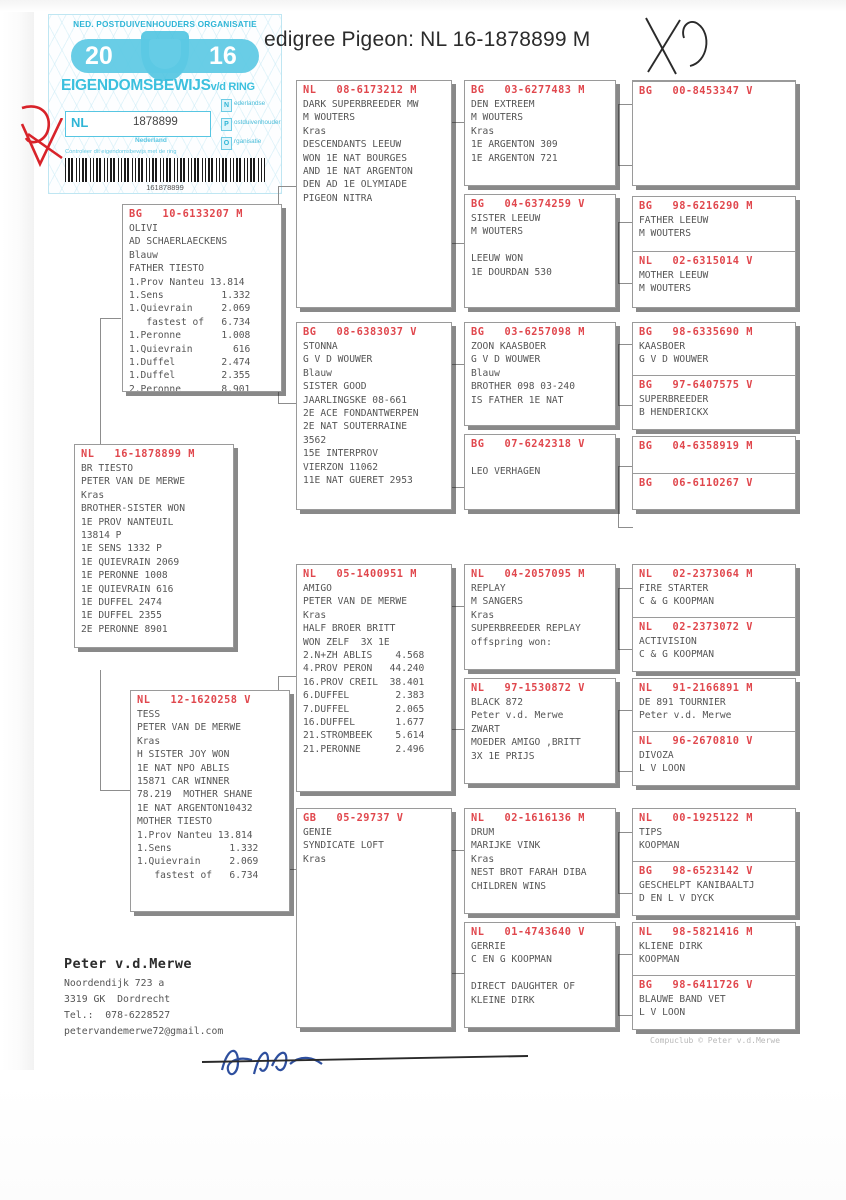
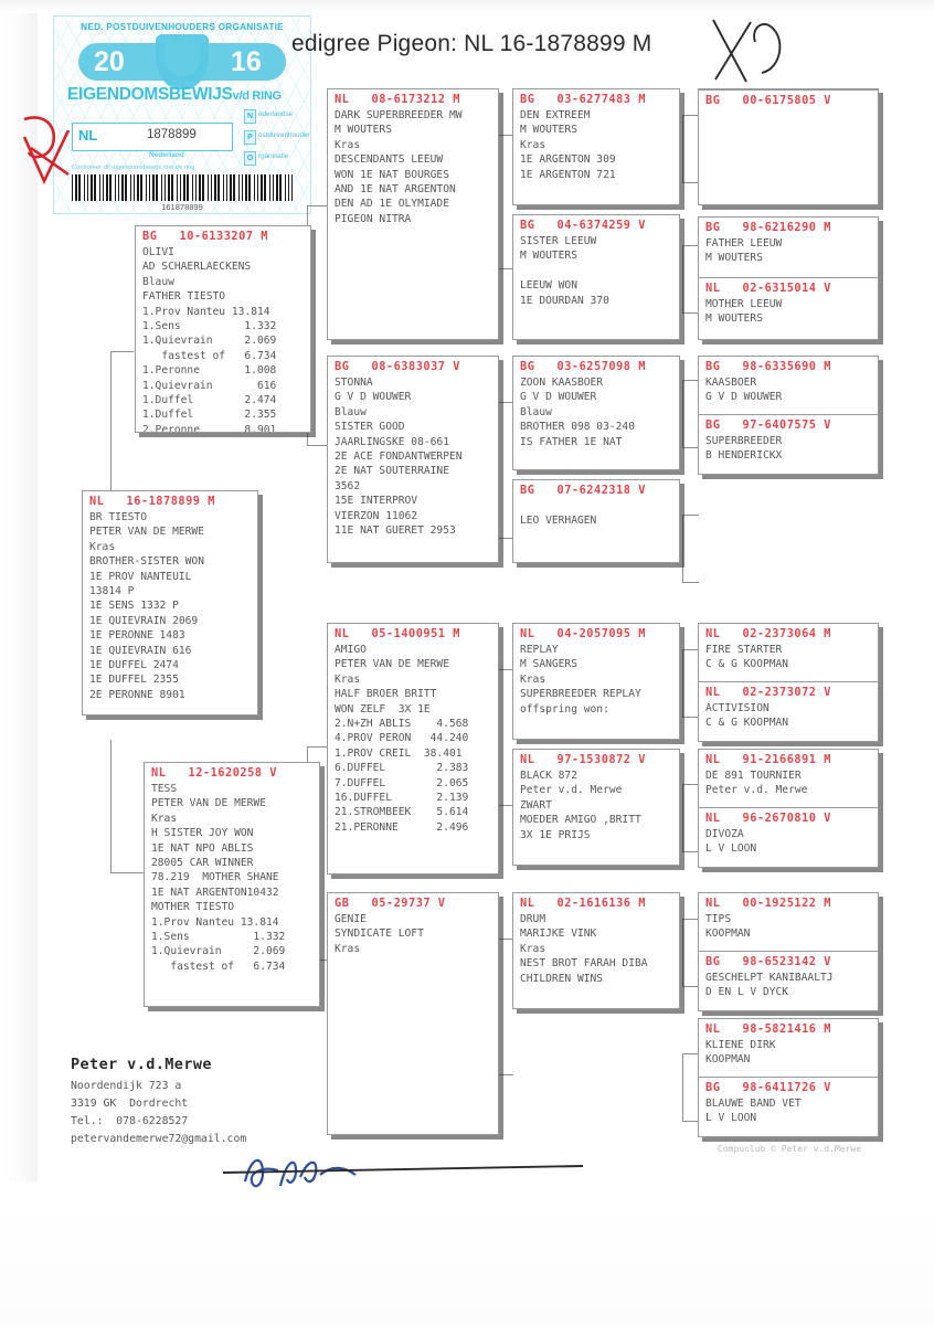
  NED. POSTDUIVENHOUDERS ORGANISATIE
  20
  16
  EIGENDOMSBEWIJSv/d RING
  NL
  1878899
  161878899
  edigree Pigeon: NL 16-1878899 M
  BG 10-6133207 M
  OLIVI
  AD SCHAERLAECKENS
  Blauw
  FATHER TIESTO
  1.Prov Nanteu 13.814
  1.Sens 1.332
  1.Quievrain 2.069
  fastest of 6.734
  1.Peronne 1.008
  1.Quievrain 616
  1.Duffel 2.474
  1.Duffel 2.355
  2.Peronne 8.901
  NL 16-1878899 M
  BR TIESTO
  PETER VAN DE MERWE
  Kras
  BROTHER-SISTER WON
  1E PROV NANTEUIL
  13814 P
  1E SENS 1332 P
  1E QUIEVRAIN 2069
- 1E PERONNE 1008
+ 1E PERONNE 1483
  1E QUIEVRAIN 616
  1E DUFFEL 2474
  1E DUFFEL 2355
  2E PERONNE 8901
  NL 12-1620258 V
  TESS
  PETER VAN DE MERWE
  Kras
  H SISTER JOY WON
  1E NAT NPO ABLIS
- 15871 CAR WINNER
+ 28005 CAR WINNER
  78.219 MOTHER SHANE
  1E NAT ARGENTON10432
  MOTHER TIESTO
  1.Prov Nanteu 13.814
  1.Sens 1.332
  1.Quievrain 2.069
  fastest of 6.734
  NL 08-6173212 M
  DARK SUPERBREEDER MW
  M WOUTERS
  Kras
  DESCENDANTS LEEUW
  WON 1E NAT BOURGES
  AND 1E NAT ARGENTON
  DEN AD 1E OLYMIADE
  PIGEON NITRA
  BG 08-6383037 V
  STONNA
  G V D WOUWER
  Blauw
  SISTER GOOD
  JAARLINGSKE 08-661
  2E ACE FONDANTWERPEN
  2E NAT SOUTERRAINE
  3562
  15E INTERPROV
  VIERZON 11062
  11E NAT GUERET 2953
  NL 05-1400951 M
  AMIGO
  PETER VAN DE MERWE
  Kras
  HALF BROER BRITT
  WON ZELF 3X 1E
  2.N+ZH ABLIS 4.568
  4.PROV PERON 44.240
- 16.PROV CREIL 38.401
+ 1.PROV CREIL 38.401
  6.DUFFEL 2.383
  7.DUFFEL 2.065
- 16.DUFFEL 1.677
+ 16.DUFFEL 2.139
  21.STROMBEEK 5.614
  21.PERONNE 2.496
  GB 05-29737 V
  GENIE
  SYNDICATE LOFT
  Kras
  BG 03-6277483 M
  DEN EXTREEM
  M WOUTERS
  Kras
  1E ARGENTON 309
  1E ARGENTON 721
  BG 04-6374259 V
  SISTER LEEUW
  M WOUTERS
  LEEUW WON
- 1E DOURDAN 530
+ 1E DOURDAN 370
  BG 03-6257098 M
  ZOON KAASBOER
  G V D WOUWER
  Blauw
  BROTHER 098 03-240
  IS FATHER 1E NAT
  BG 07-6242318 V
  LEO VERHAGEN
  NL 04-2057095 M
  REPLAY
  M SANGERS
  Kras
  SUPERBREEDER REPLAY
  offspring won:
  NL 97-1530872 V
  BLACK 872
  Peter v.d. Merwe
  ZWART
  MOEDER AMIGO ,BRITT
  3X 1E PRIJS
  NL 02-1616136 M
  DRUM
  MARIJKE VINK
  Kras
  NEST BROT FARAH DIBA
  CHILDREN WINS
- NL 01-4743640 V
- GERRIE
- C EN G KOOPMAN
- DIRECT DAUGHTER OF
- KLEINE DIRK
- BG 00-8453347 V
+ BG 00-6175805 V
  BG 98-6216290 M
  FATHER LEEUW
  M WOUTERS
  NL 02-6315014 V
  MOTHER LEEUW
  M WOUTERS
  BG 98-6335690 M
  KAASBOER
  G V D WOUWER
  BG 97-6407575 V
  SUPERBREEDER
  B HENDERICKX
- BG 04-6358919 M
- BG 06-6110267 V
  NL 02-2373064 M
  FIRE STARTER
  C & G KOOPMAN
  NL 02-2373072 V
  ACTIVISION
  C & G KOOPMAN
  NL 91-2166891 M
  DE 891 TOURNIER
  Peter v.d. Merwe
  NL 96-2670810 V
  DIVOZA
  L V LOON
  NL 00-1925122 M
  TIPS
  KOOPMAN
  BG 98-6523142 V
  GESCHELPT KANIBAALTJ
  D EN L V DYCK
  NL 98-5821416 M
  KLIENE DIRK
  KOOPMAN
  BG 98-6411726 V
  BLAUWE BAND VET
  L V LOON
  Peter v.d.Merwe
  Noordendijk 723 a
  3319 GK Dordrecht
  Tel.: 078-6228527
  petervandemerwe72@gmail.com
  Compuclub © Peter v.d.Merwe
